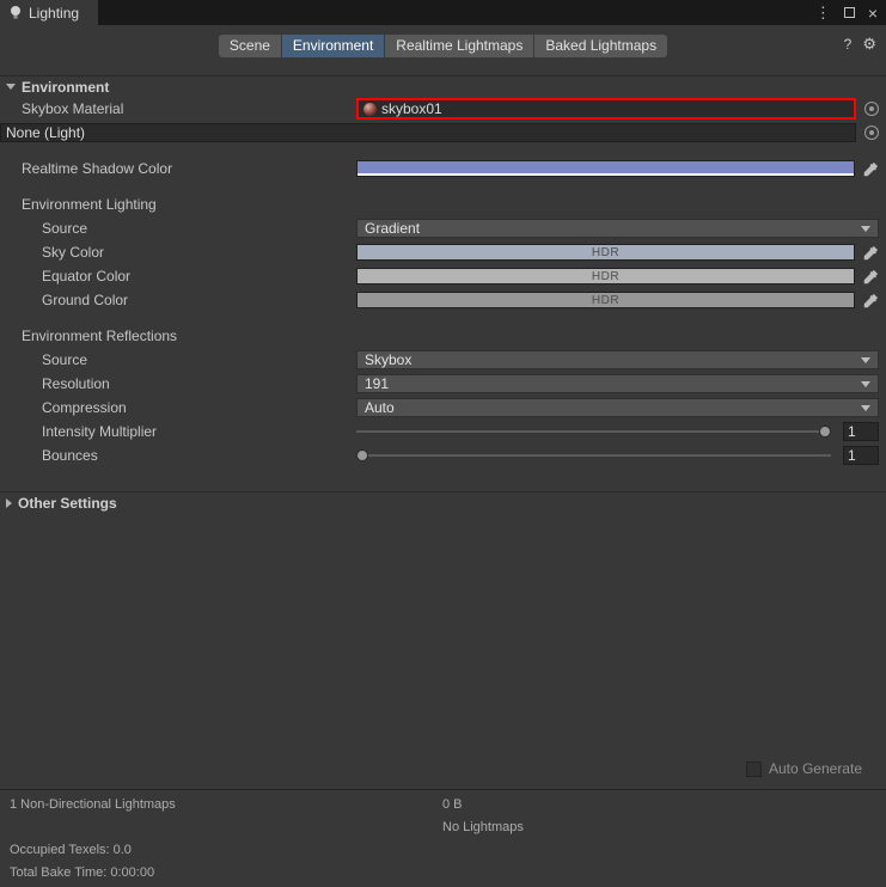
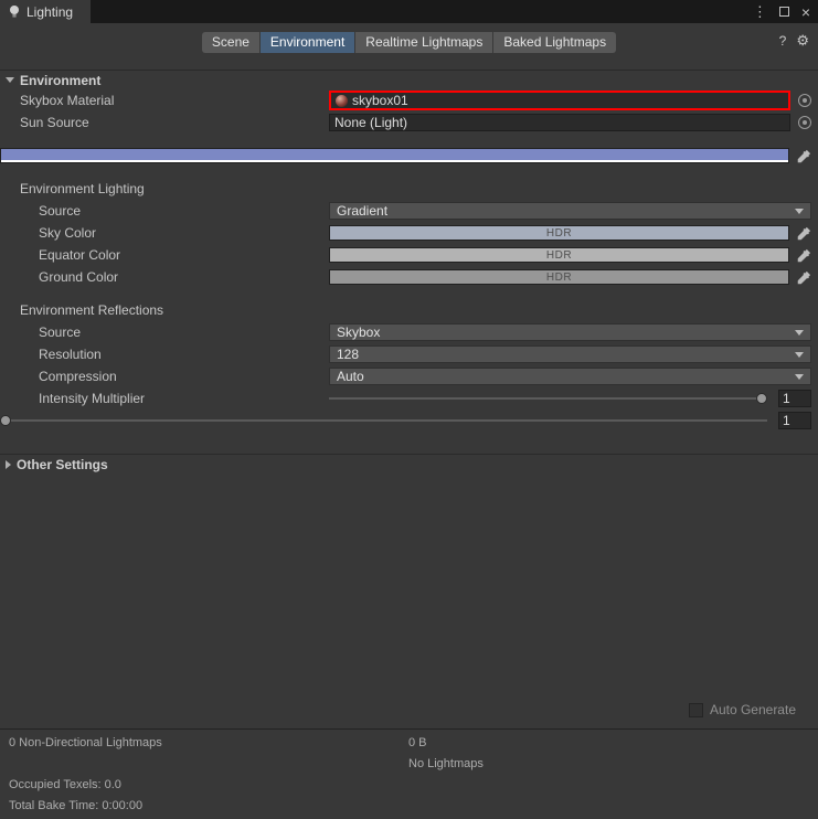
  Lighting
  ⋮
  ×
  Scene
  Environment
  Realtime Lightmaps
  Baked Lightmaps
  ?
  ⚙
  Environment
  Skybox Material
  skybox01
+ Sun Source
  None (Light)
- Realtime Shadow Color
  Environment Lighting
  Source
  Gradient
  Sky Color
  HDR
  Equator Color
  HDR
  Ground Color
  HDR
  Environment Reflections
  Source
  Skybox
  Resolution
- 191
+ 128
  Compression
  Auto
  Intensity Multiplier
  1
- Bounces
  1
  Other Settings
  Auto Generate
- 1 Non-Directional Lightmaps
+ 0 Non-Directional Lightmaps
  0 B
  No Lightmaps
  Occupied Texels: 0.0
  Total Bake Time: 0:00:00
